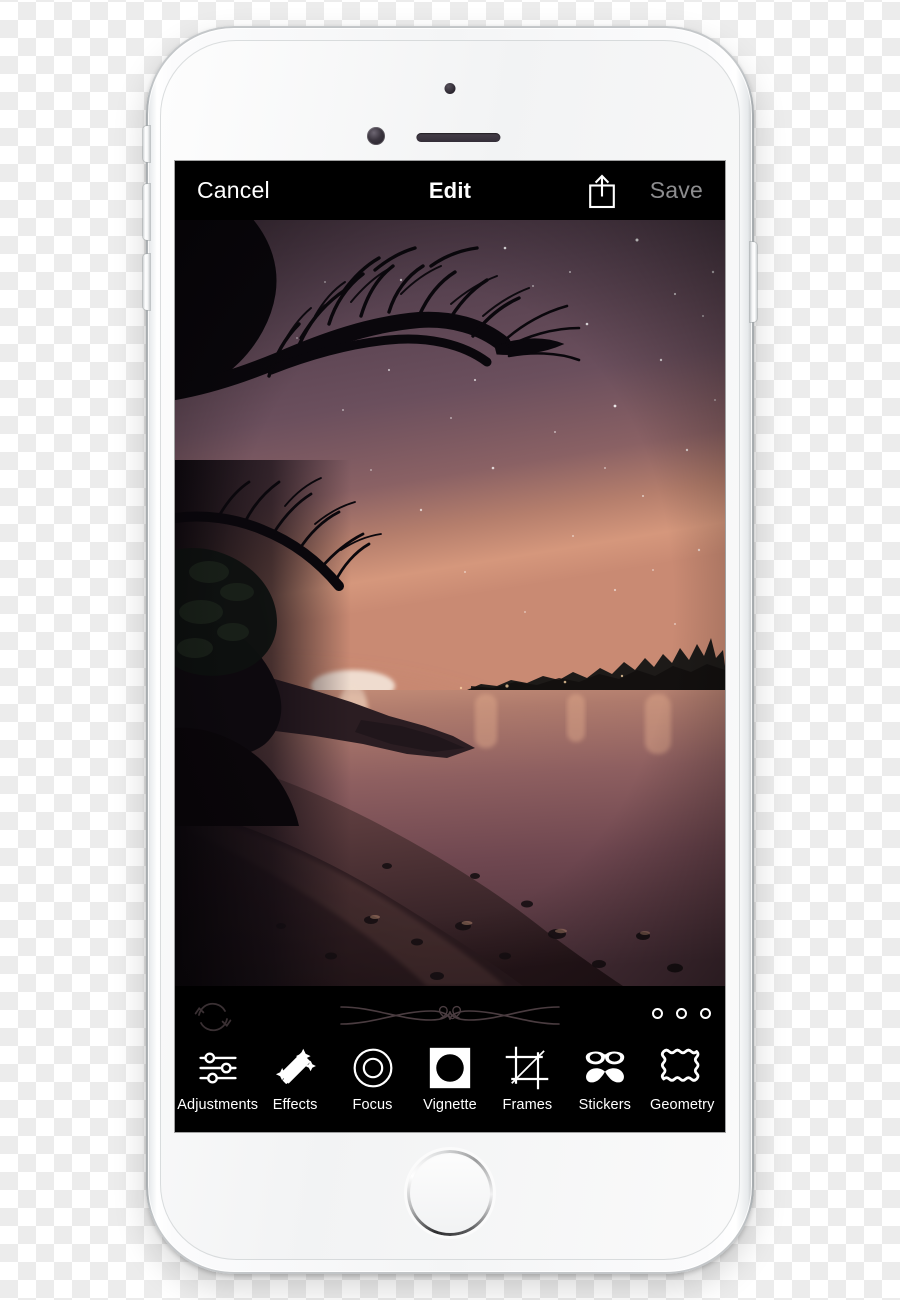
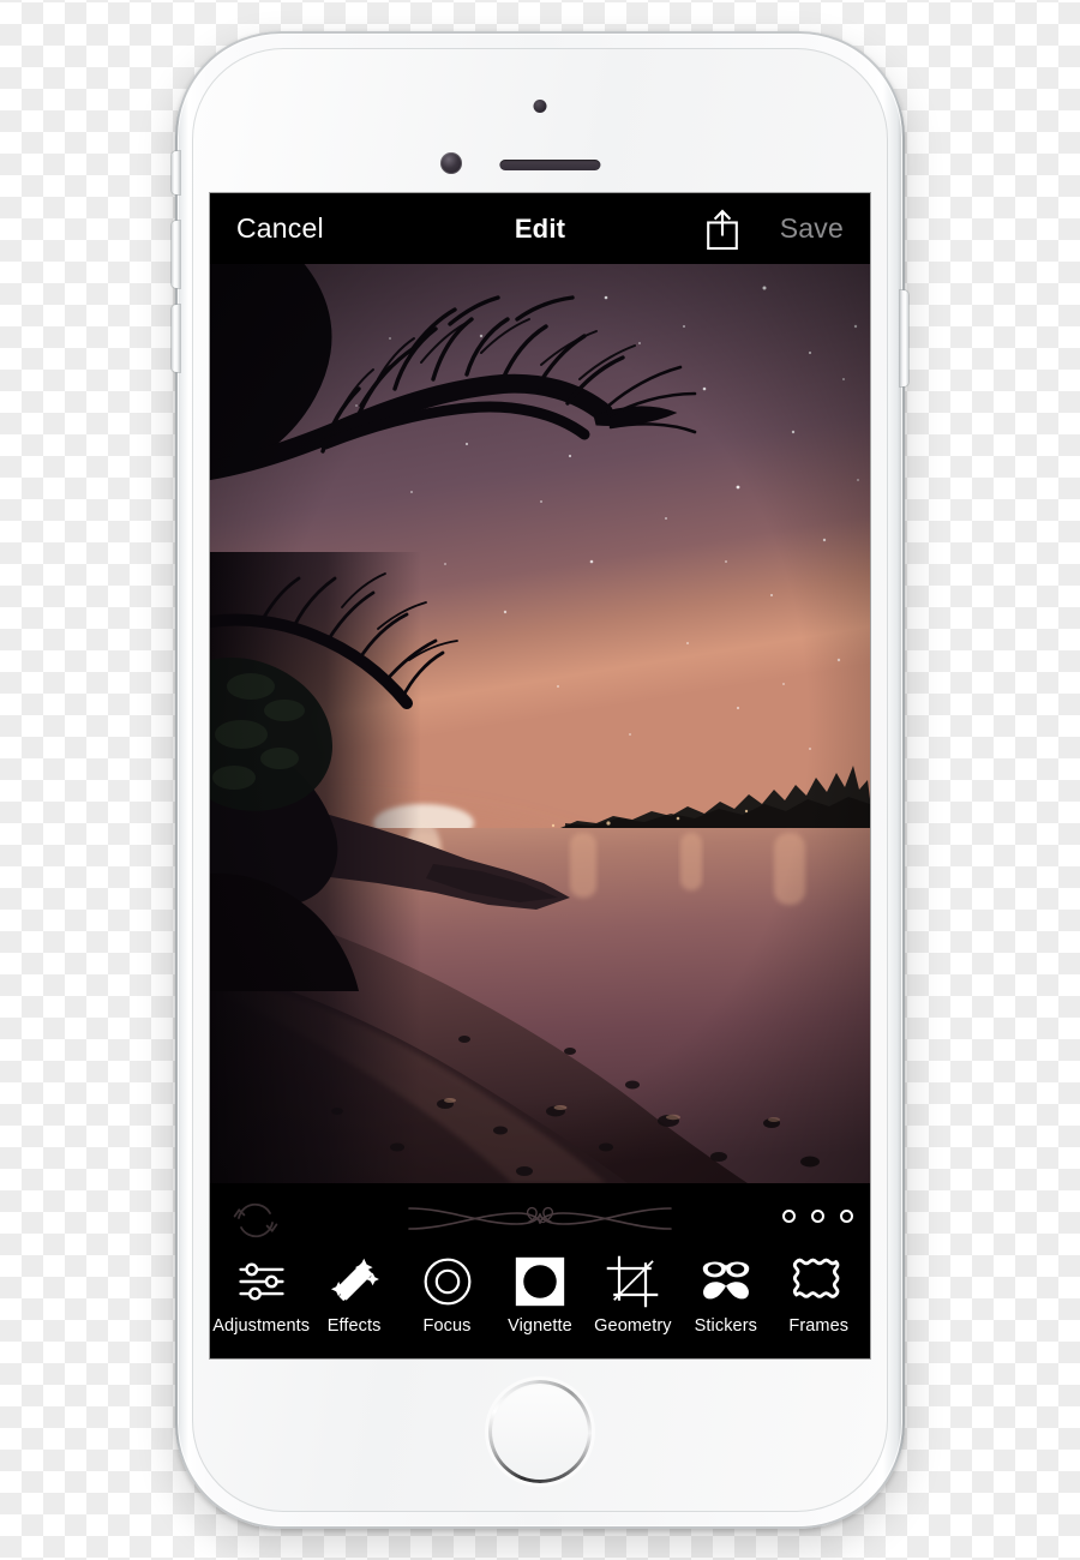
  Cancel
  Edit
  Save
  Adjustments
  Effects
  Focus
  Vignette
- Frames
+ Geometry
  Stickers
- Geometry
+ Frames
